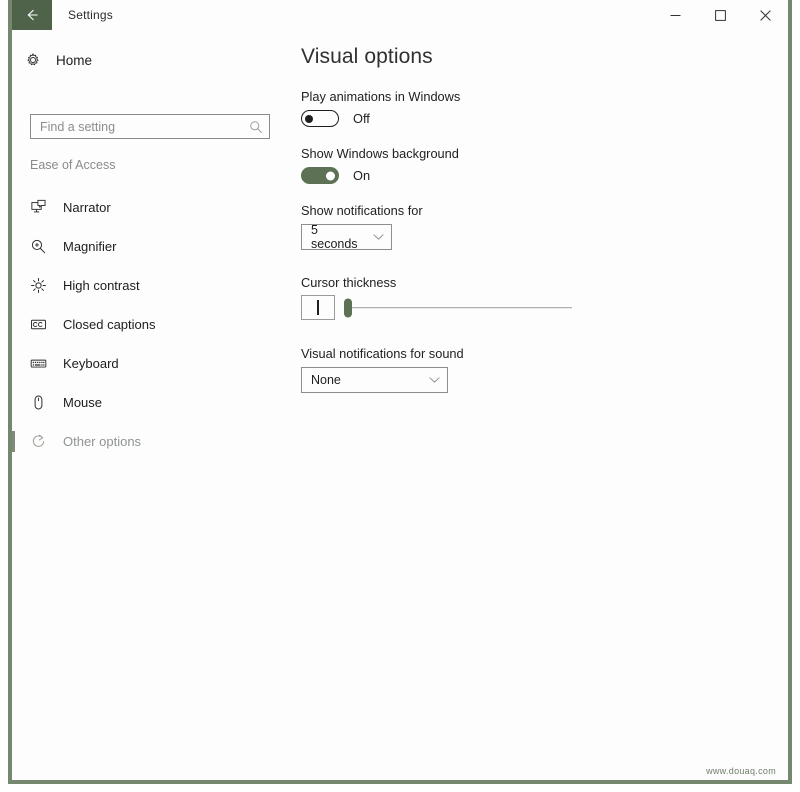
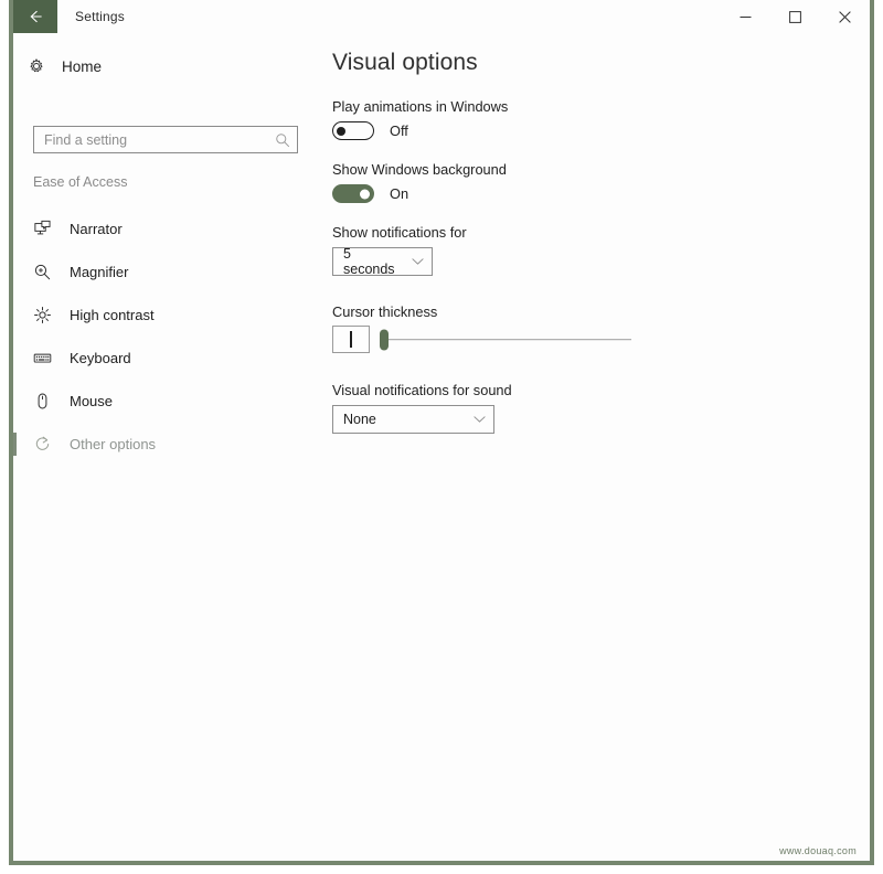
  Settings
  Home
  Find a setting
  Ease of Access
  Narrator
  Magnifier
  High contrast
- Closed captions
  Keyboard
  Mouse
  Other options
  Visual options
  Play animations in Windows
  Off
  Show Windows background
  On
  Show notifications for
  5 seconds
  Cursor thickness
  Visual notifications for sound
  None
  www.douaq.com
